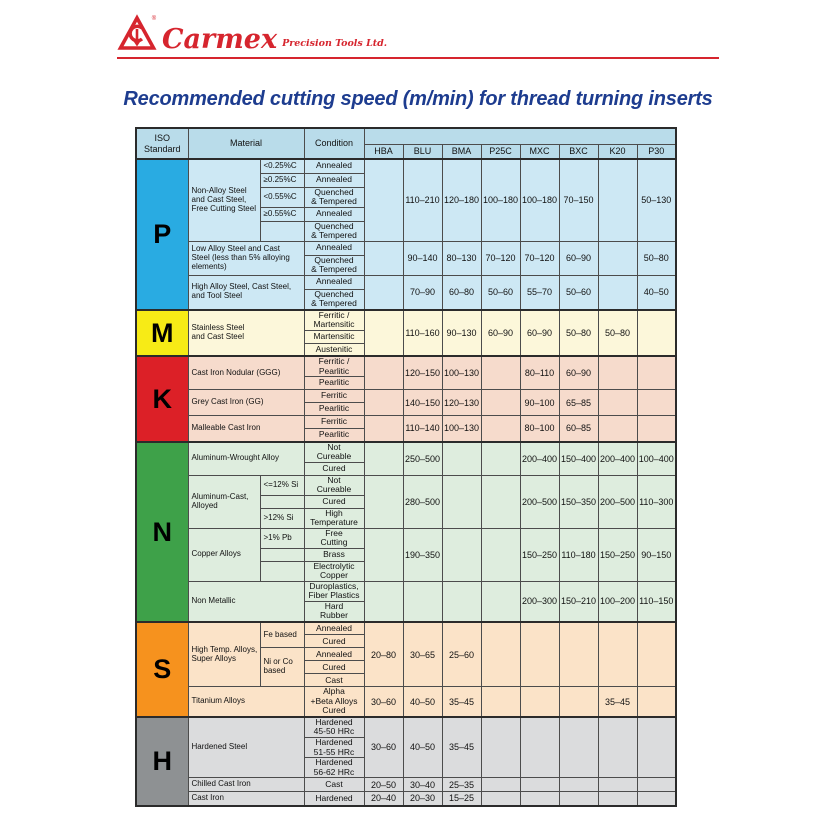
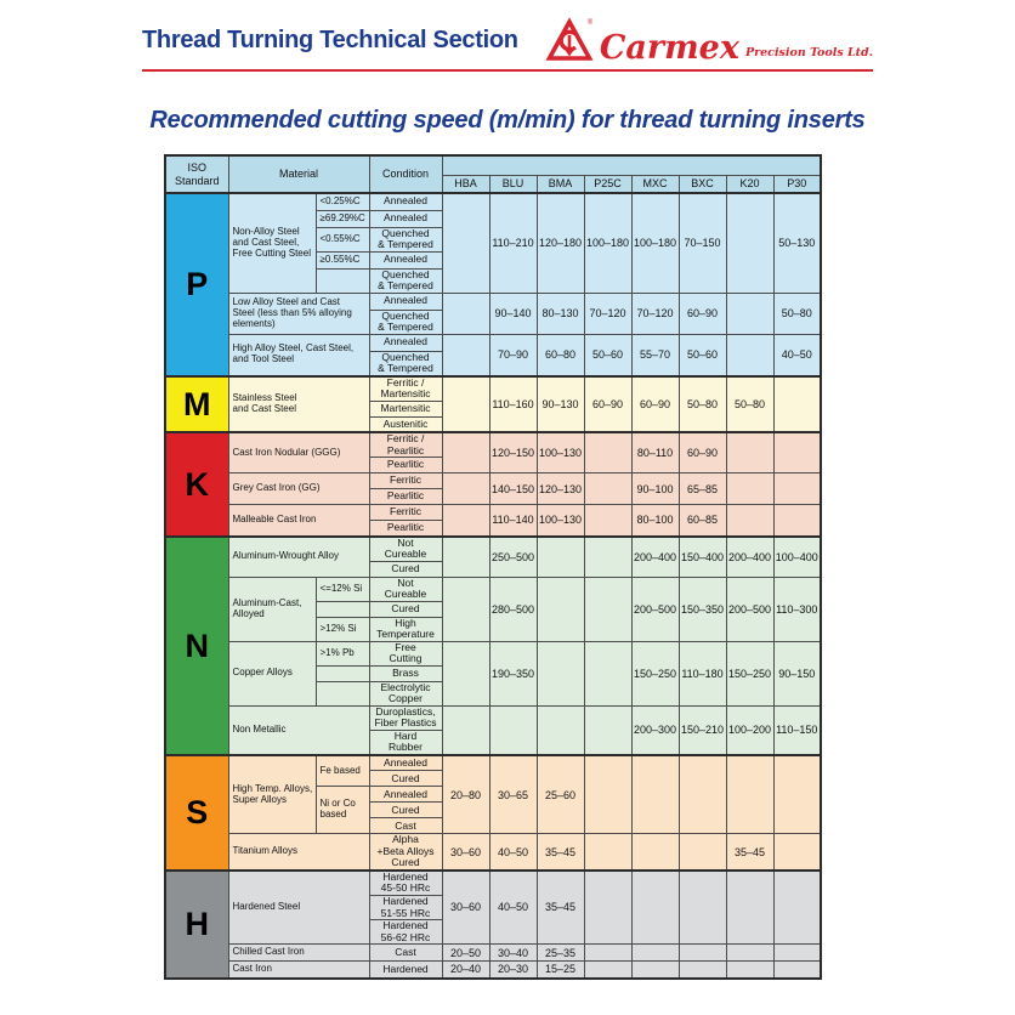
+ Thread Turning Technical Section
  Carmex
  Precision Tools Ltd.
  Recommended cutting speed (m/min) for thread turning inserts
  ISO Standard	Material	Condition
  HBA	BLU	BMA	P25C	MXC	BXC	K20	P30
  P	Non-Alloy Steel and Cast Steel, Free Cutting Steel	<0.25%C	Annealed		110–210	120–180	100–180	100–180	70–150		50–130
- ≥0.25%C	Annealed
+ ≥69.29%C	Annealed
  <0.55%C	Quenched & Tempered
  ≥0.55%C	Annealed
  	Quenched & Tempered
  Low Alloy Steel and Cast Steel (less than 5% alloying elements)	Annealed		90–140	80–130	70–120	70–120	60–90		50–80
  Quenched & Tempered
  High Alloy Steel, Cast Steel, and Tool Steel	Annealed		70–90	60–80	50–60	55–70	50–60		40–50
  Quenched & Tempered
  M	Stainless Steel and Cast Steel	Ferritic / Martensitic		110–160	90–130	60–90	60–90	50–80	50–80
  Martensitic
  Austenitic
  K	Cast Iron Nodular (GGG)	Ferritic / Pearlitic		120–150	100–130		80–110	60–90
  Pearlitic
  Grey Cast Iron (GG)	Ferritic		140–150	120–130		90–100	65–85
  Pearlitic
  Malleable Cast Iron	Ferritic		110–140	100–130		80–100	60–85
  Pearlitic
  N	Aluminum-Wrought Alloy	Not Cureable		250–500			200–400	150–400	200–400	100–400
  Cured
  Aluminum-Cast, Alloyed	<=12% Si	Not Cureable		280–500			200–500	150–350	200–500	110–300
  	Cured
  >12% Si	High Temperature
  Copper Alloys	>1% Pb	Free Cutting		190–350			150–250	110–180	150–250	90–150
  	Brass
  	Electrolytic Copper
  Non Metallic	Duroplastics, Fiber Plastics					200–300	150–210	100–200	110–150
  Hard Rubber
  S	High Temp. Alloys, Super Alloys	Fe based	Annealed	20–80	30–65	25–60
  Cured
  Ni or Co based	Annealed
  Cured
  Cast
  Titanium Alloys	Alpha +Beta Alloys Cured	30–60	40–50	35–45				35–45
  H	Hardened Steel	Hardened 45-50 HRc	30–60	40–50	35–45
  Hardened 51-55 HRc
  Hardened 56-62 HRc
  Chilled Cast Iron	Cast	20–50	30–40	25–35
  Cast Iron	Hardened	20–40	20–30	15–25
